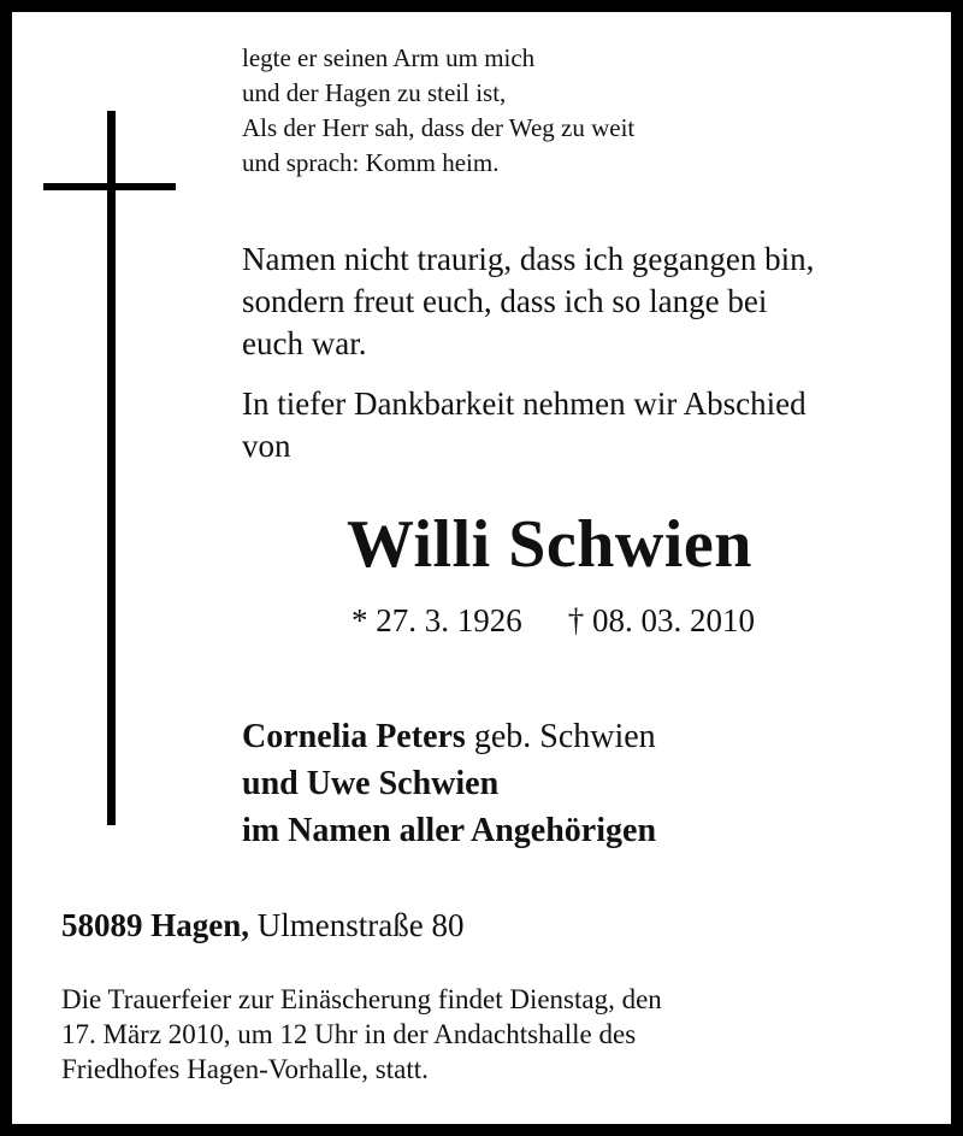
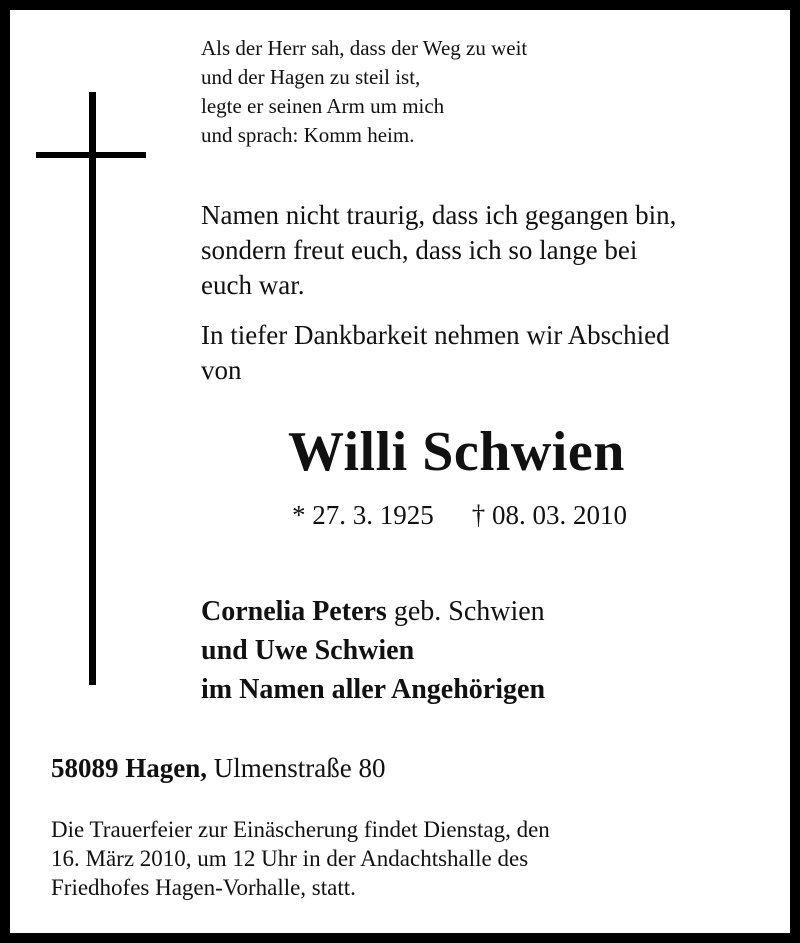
- legte er seinen Arm um mich
+ Als der Herr sah, dass der Weg zu weit
  und der Hagen zu steil ist,
- Als der Herr sah, dass der Weg zu weit
+ legte er seinen Arm um mich
  und sprach: Komm heim.
  Namen nicht traurig, dass ich gegangen bin,
  sondern freut euch, dass ich so lange bei
  euch war.
  In tiefer Dankbarkeit nehmen wir Abschied
  von
  Willi Schwien
- * 27. 3. 1926 † 08. 03. 2010
+ * 27. 3. 1925 † 08. 03. 2010
  Cornelia Peters geb. Schwien
  und Uwe Schwien
  im Namen aller Angehörigen
  58089 Hagen, Ulmenstraße 80
  Die Trauerfeier zur Einäscherung findet Dienstag, den
- 17. März 2010, um 12 Uhr in der Andachtshalle des
+ 16. März 2010, um 12 Uhr in der Andachtshalle des
  Friedhofes Hagen-Vorhalle, statt.
